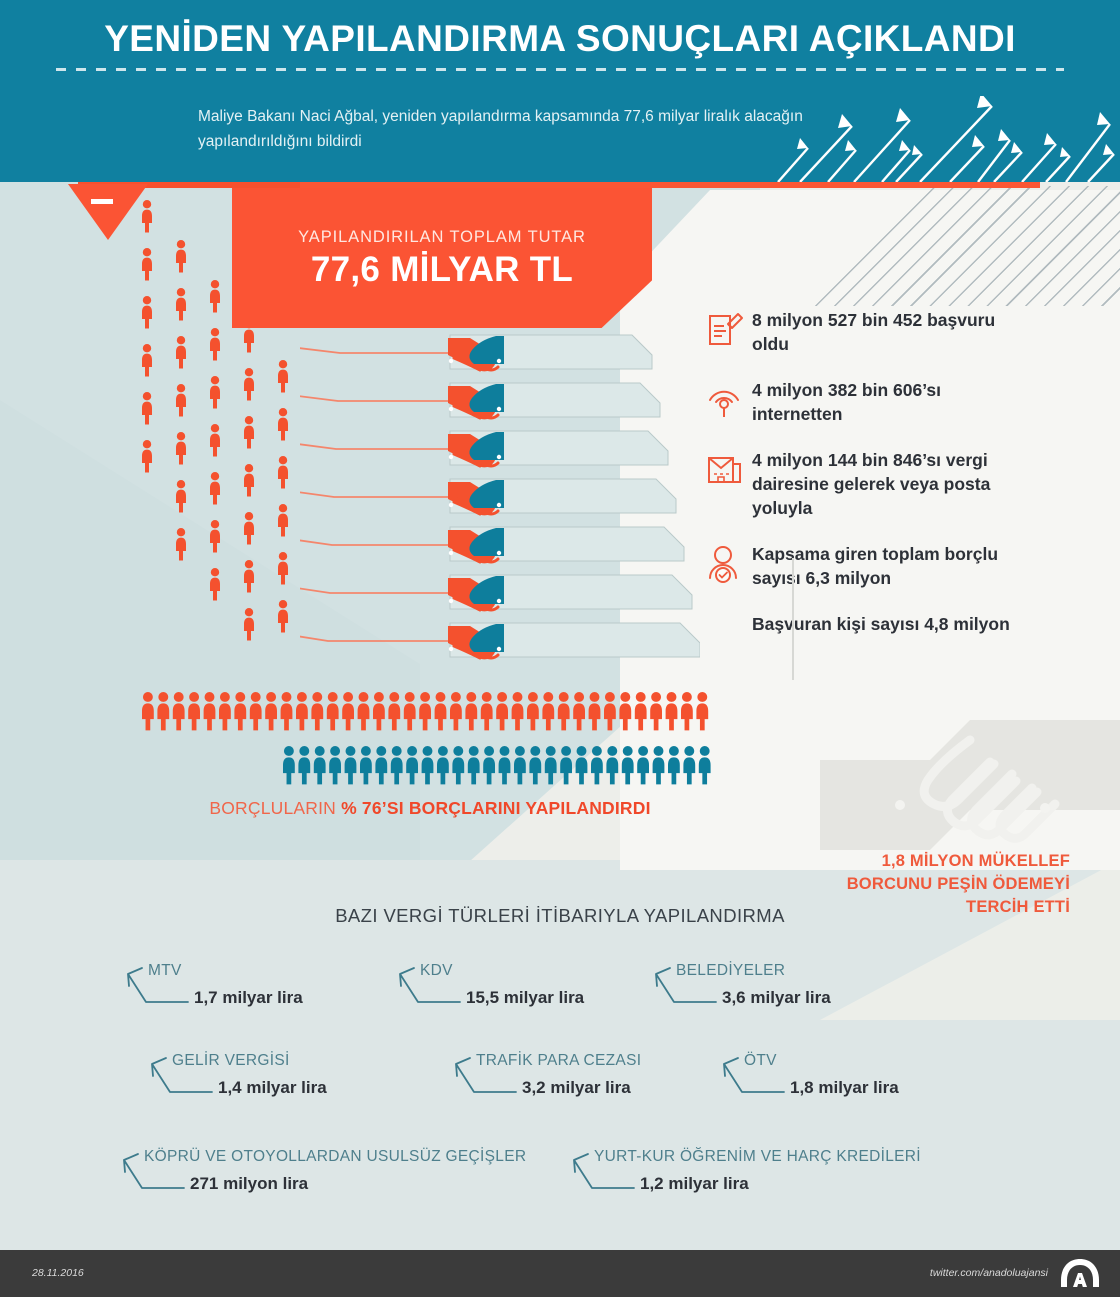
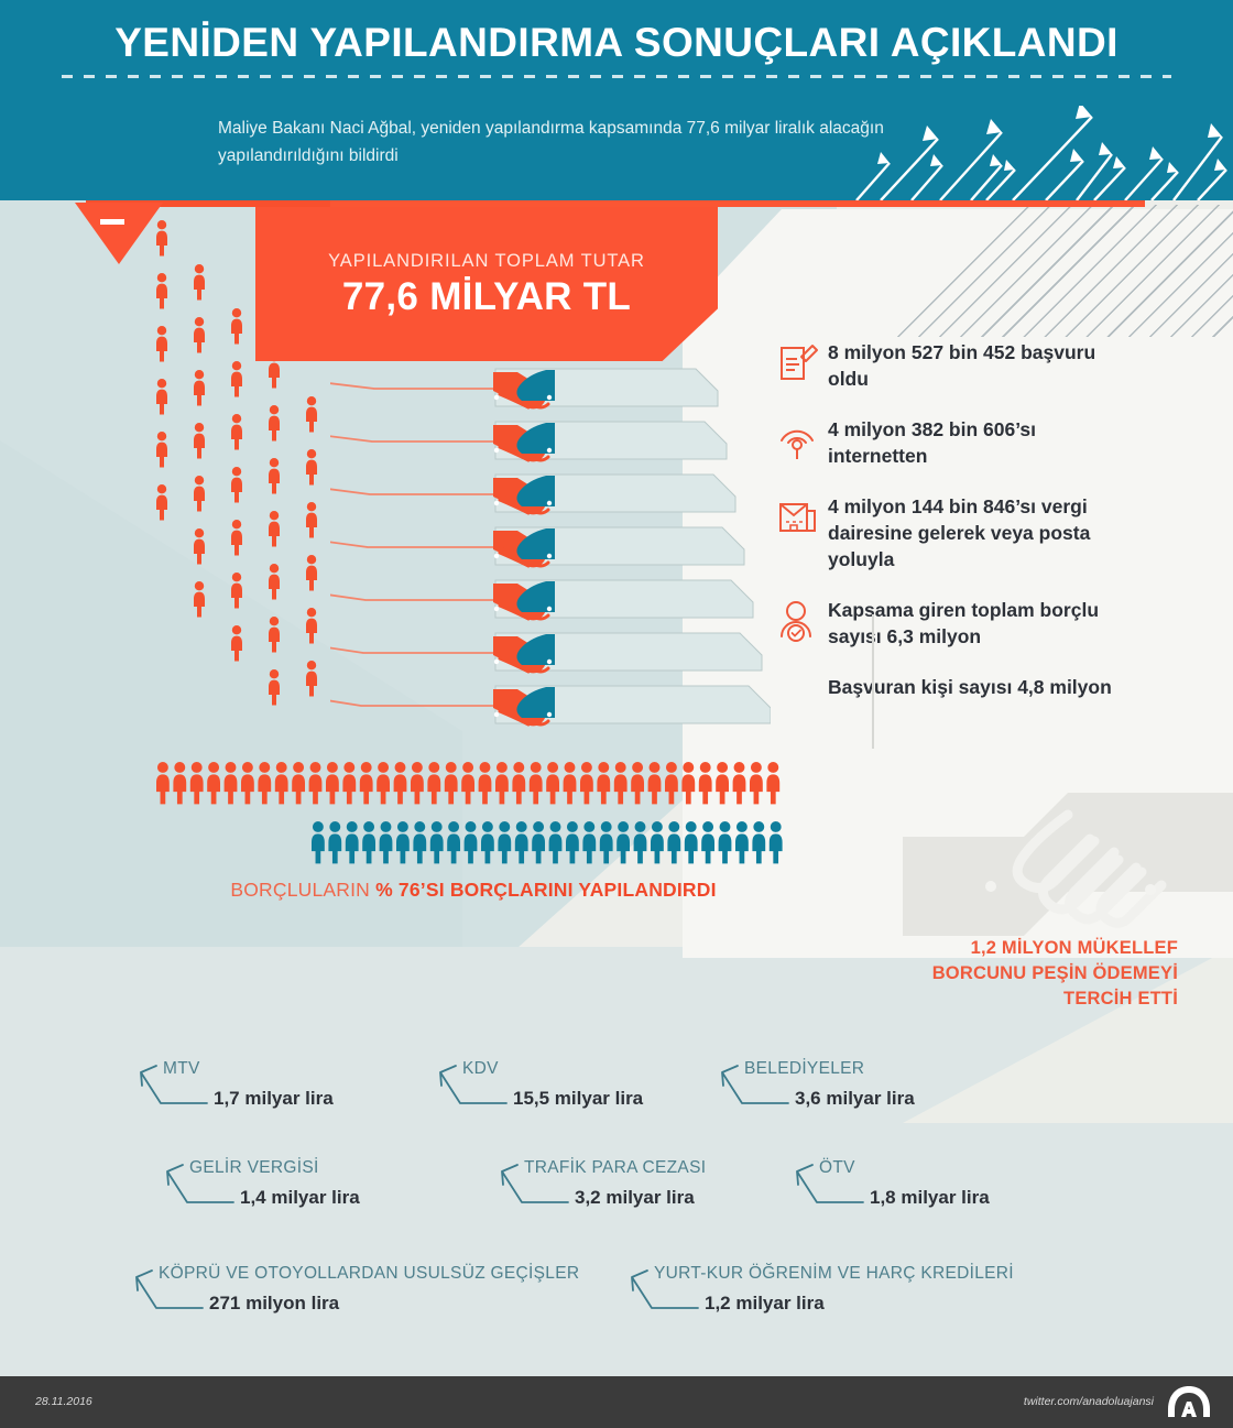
  YENİDEN YAPILANDIRMA SONUÇLARI AÇIKLANDI
  Maliye Bakanı Naci Ağbal, yeniden yapılandırma kapsamında 77,6 milyar liralık alacağın yapılandırıldığını bildirdi
  YAPILANDIRILAN TOPLAM TUTAR
  77,6 MİLYAR TL
  8 milyon 527 bin 452 başvuru oldu
  4 milyon 382 bin 606’sı internetten
  4 milyon 144 bin 846’sı vergi dairesine gelerek veya posta yoluyla
  Kapsama giren toplam borçlu sayısı 6,3 milyon
  Başvuran kişi sayısı 4,8 milyon
  BORÇLULARIN % 76’SI BORÇLARINI YAPILANDIRDI
- 1,8 MİLYON MÜKELLEF BORCUNU PEŞİN ÖDEMEYİ TERCİH ETTİ
+ 1,2 MİLYON MÜKELLEF BORCUNU PEŞİN ÖDEMEYİ TERCİH ETTİ
- BAZI VERGİ TÜRLERİ İTİBARIYLA YAPILANDIRMA
  MTV
  1,7 milyar lira
  KDV
  15,5 milyar lira
  BELEDİYELER
  3,6 milyar lira
  GELİR VERGİSİ
  1,4 milyar lira
  TRAFİK PARA CEZASI
  3,2 milyar lira
  ÖTV
  1,8 milyar lira
  KÖPRÜ VE OTOYOLLARDAN USULSÜZ GEÇİŞLER
  271 milyon lira
  YURT-KUR ÖĞRENİM VE HARÇ KREDİLERİ
  1,2 milyar lira
  28.11.2016
  twitter.com/anadoluajansi
